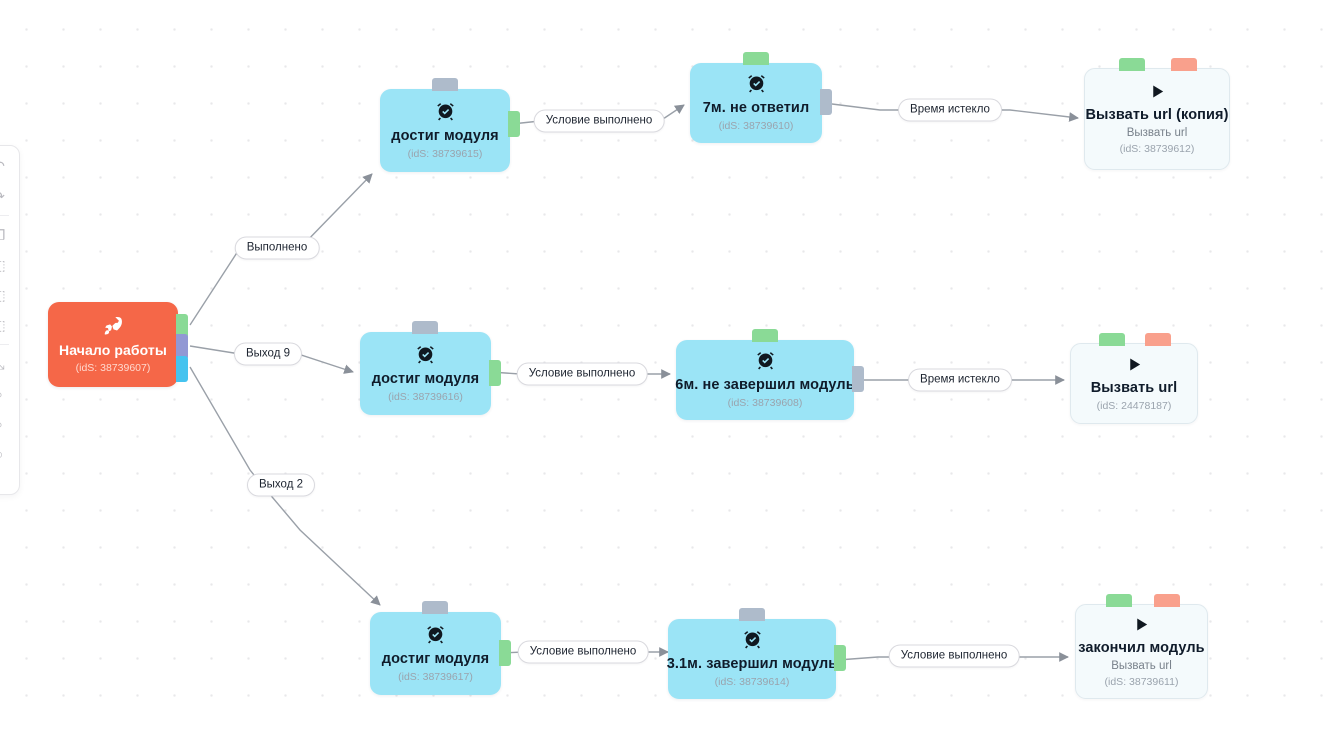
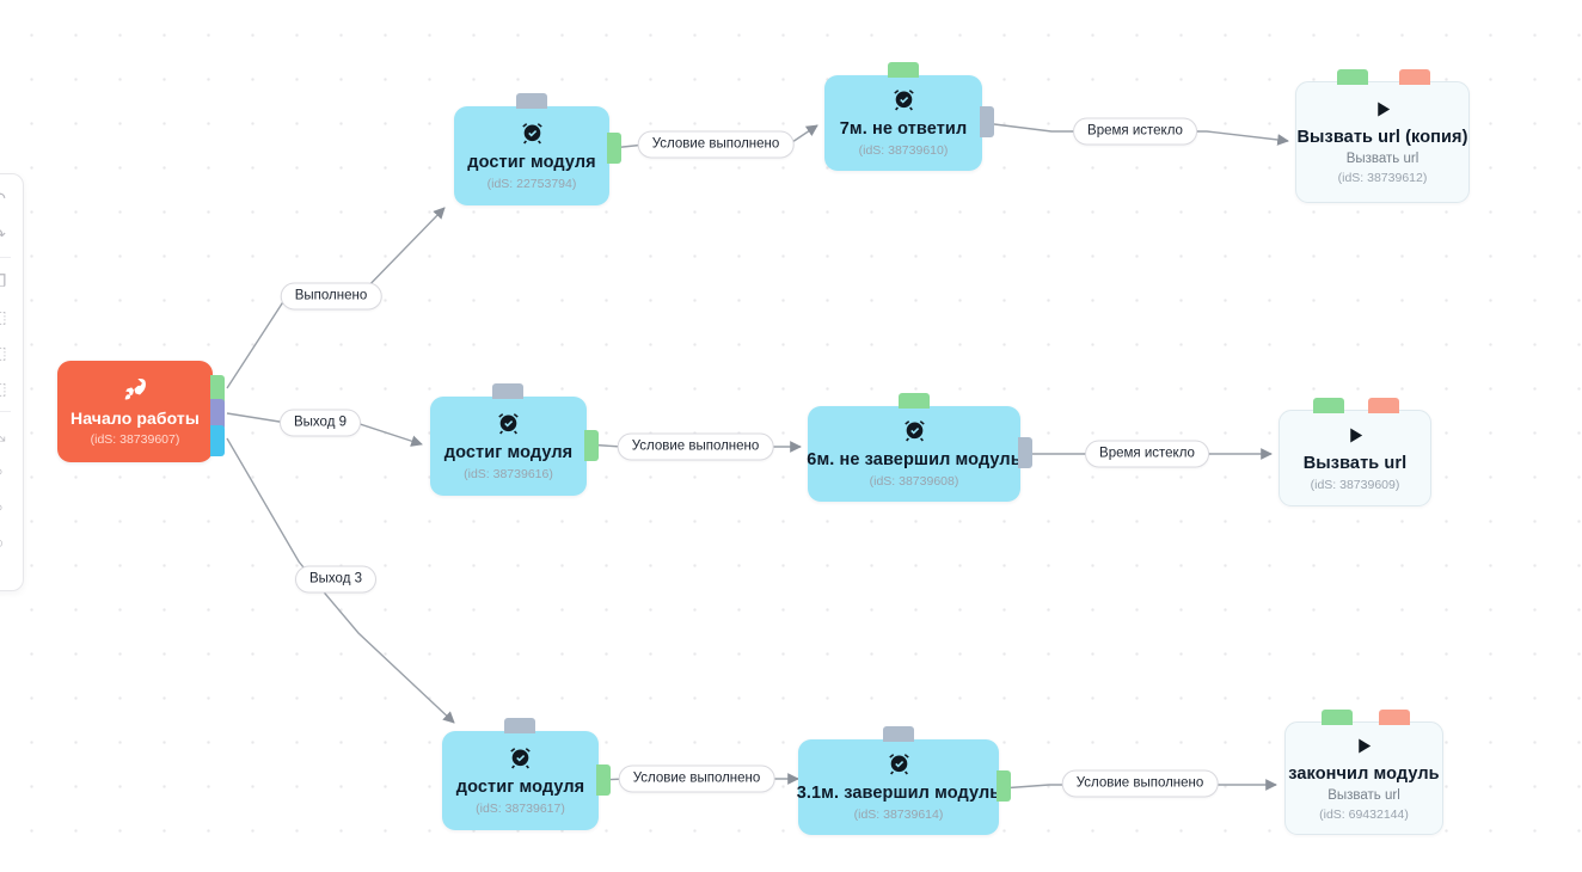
  Начало работы
  (idS: 38739607)
  достиг модуля
- (idS: 38739615)
+ (idS: 22753794)
  7м. не ответил
  (idS: 38739610)
  Вызвать url (копия)
  Вызвать url
  (idS: 38739612)
  достиг модуля
  (idS: 38739616)
  6м. не завершил модуль
  (idS: 38739608)
  Вызвать url
- (idS: 24478187)
+ (idS: 38739609)
  достиг модуля
  (idS: 38739617)
  3.1м. завершил модуль
  (idS: 38739614)
  закончил модуль
  Вызвать url
- (idS: 38739611)
+ (idS: 69432144)
  Выполнено
  Выход 9
- Выход 2
+ Выход 3
  Условие выполнено
  Время истекло
  Условие выполнено
  Время истекло
  Условие выполнено
  Условие выполнено
